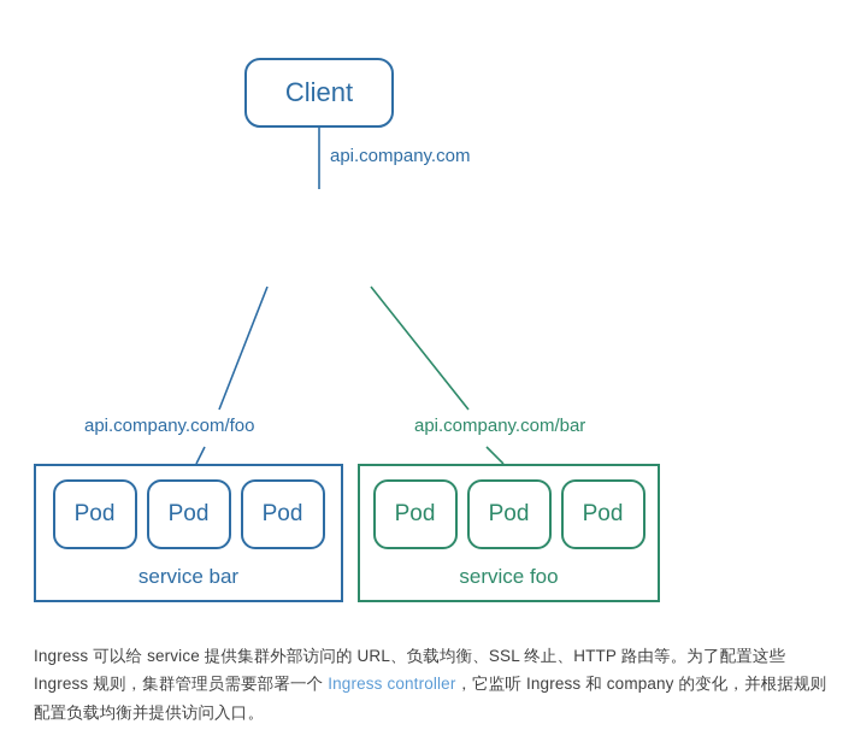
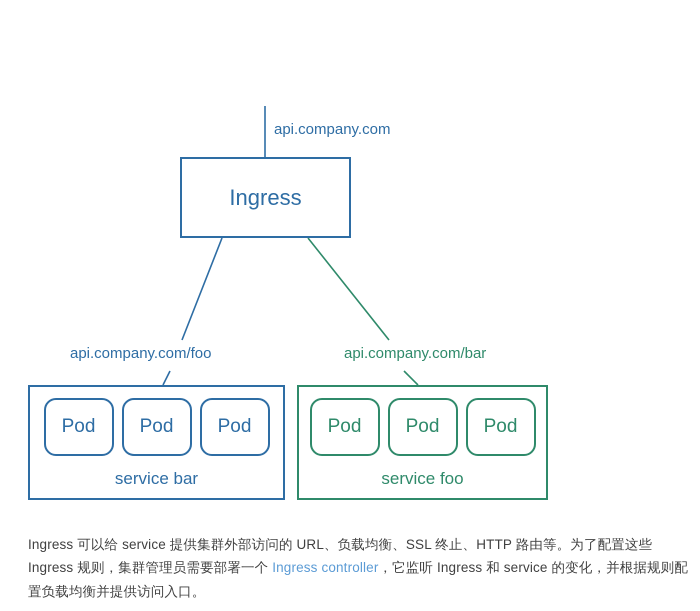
- Client
  api.company.com
+ Ingress
  api.company.com/foo
  api.company.com/bar
  Pod
  Pod
  Pod
  service bar
  Pod
  Pod
  Pod
  service foo
- Ingress 可以给 service 提供集群外部访问的 URL、负载均衡、SSL 终止、HTTP 路由等。为了配置这些 Ingress 规则，集群管理员需要部署一个 Ingress controller，它监听 Ingress 和 company 的变化，并根据规则配置负载均衡并提供访问入口。
+ Ingress 可以给 service 提供集群外部访问的 URL、负载均衡、SSL 终止、HTTP 路由等。为了配置这些 Ingress 规则，集群管理员需要部署一个 Ingress controller，它监听 Ingress 和 service 的变化，并根据规则配置负载均衡并提供访问入口。
